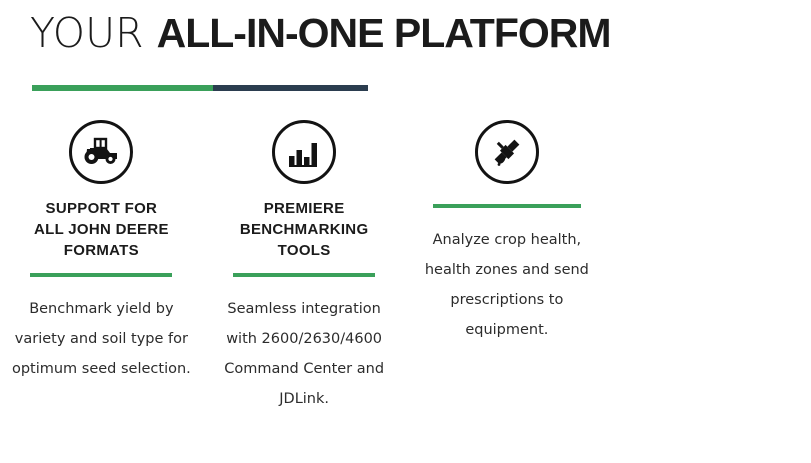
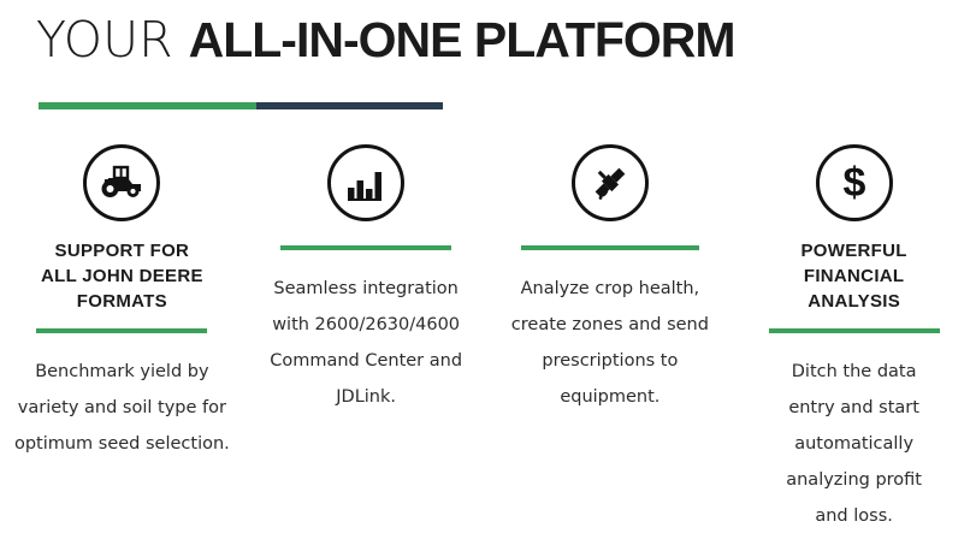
  YOUR ALL-IN-ONE PLATFORM
  SUPPORT FOR
  ALL JOHN DEERE
  FORMATS
  Benchmark yield by variety and soil type for optimum seed selection.
- PREMIERE
- BENCHMARKING
- TOOLS
  Seamless integration with 2600/2630/4600 Command Center and JDLink.
- Analyze crop health, health zones and send prescriptions to equipment.
+ Analyze crop health, create zones and send prescriptions to equipment.
+ $
+ POWERFUL
+ FINANCIAL
+ ANALYSIS
+ Ditch the data entry and start automatically analyzing profit and loss.
